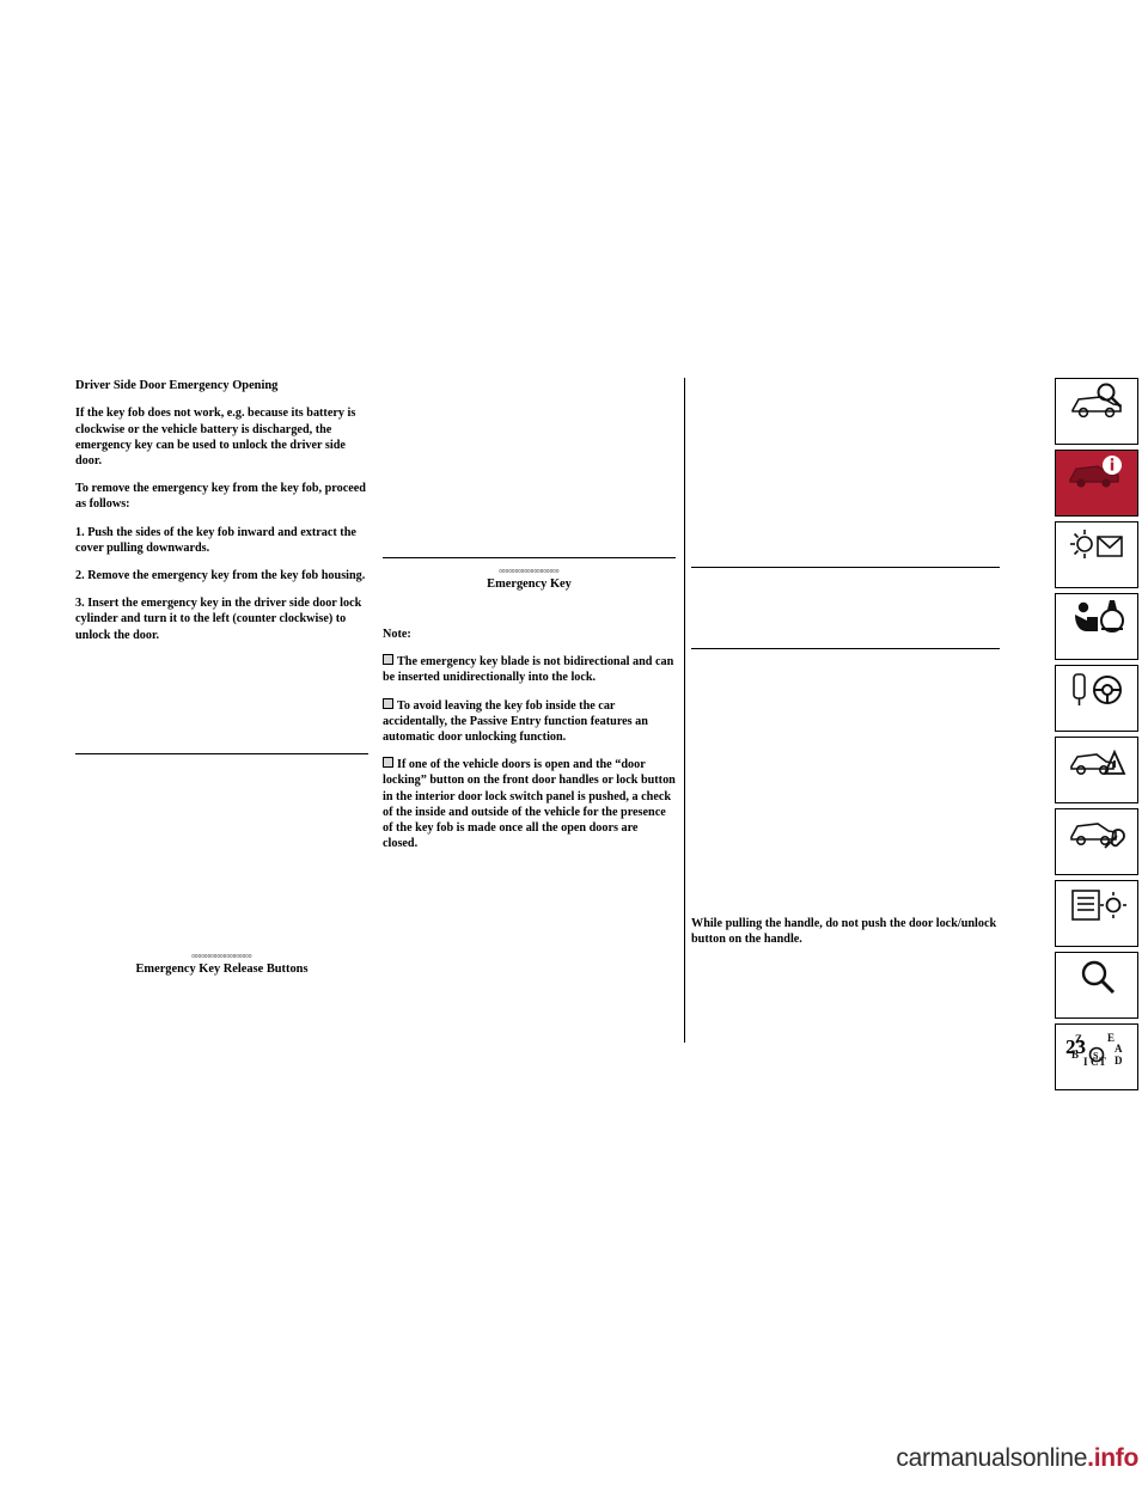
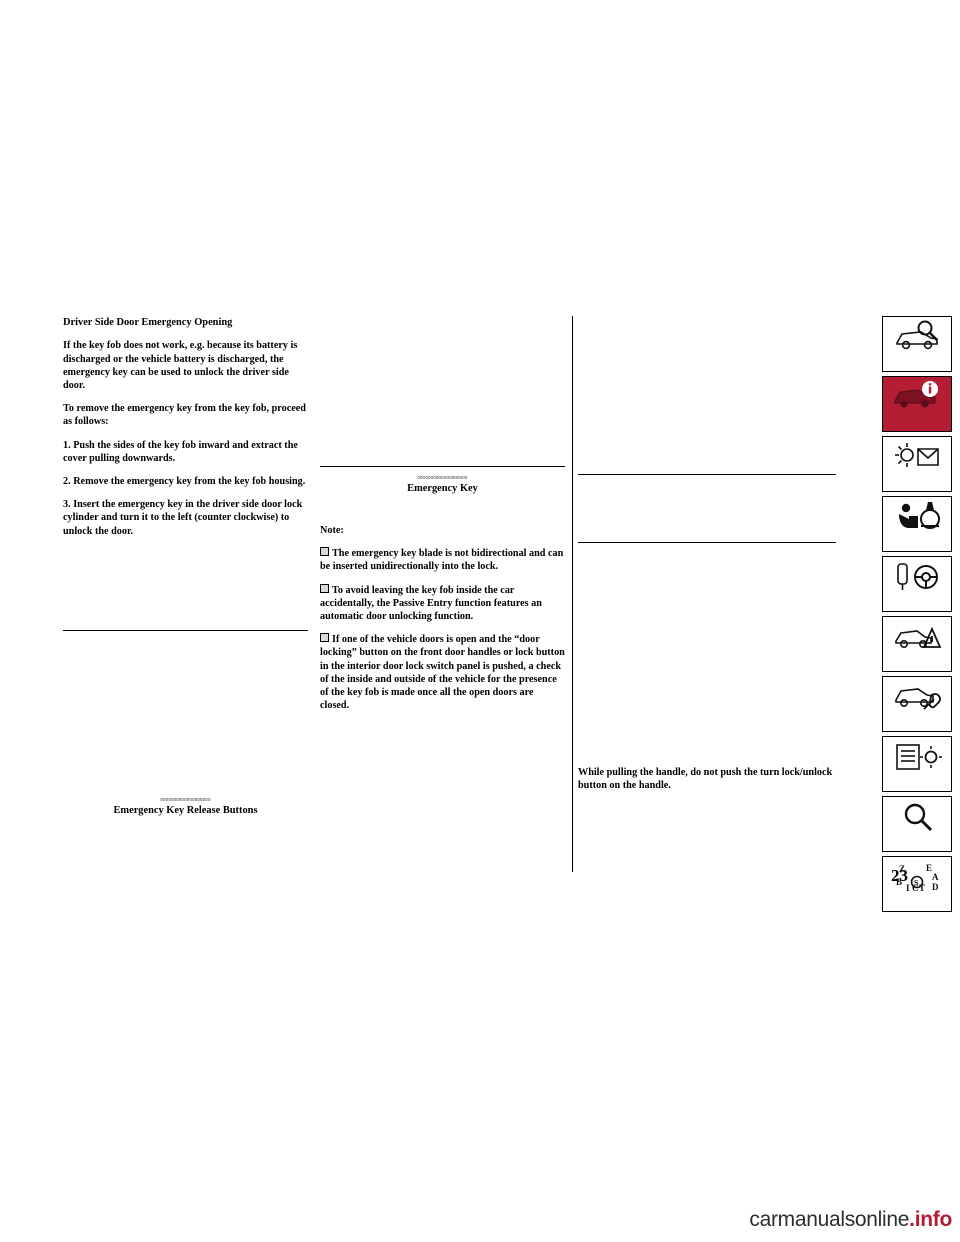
  Driver Side Door Emergency Opening
- If the key fob does not work, e.g. because its battery is clockwise or the vehicle battery is discharged, the emergency key can be used to unlock the driver side door.
+ If the key fob does not work, e.g. because its battery is discharged or the vehicle battery is discharged, the emergency key can be used to unlock the driver side door.
  To remove the emergency key from the key fob, proceed as follows:
  1. Push the sides of the key fob inward and extract the cover pulling downwards.
  2. Remove the emergency key from the key fob housing.
  3. Insert the emergency key in the driver side door lock cylinder and turn it to the left (counter clockwise) to unlock the door.
  Emergency Key Release Buttons
  Emergency Key
  Note:
  The emergency key blade is not bidirectional and can be inserted unidirectionally into the lock.
  To avoid leaving the key fob inside the car accidentally, the Passive Entry function features an automatic door unlocking function.
  If one of the vehicle doors is open and the “door locking” button on the front door handles or lock button in the interior door lock switch panel is pushed, a check of the inside and outside of the vehicle for the presence of the key fob is made once all the open doors are closed.
- While pulling the handle, do not push the door lock/unlock button on the handle.
+ While pulling the handle, do not push the turn lock/unlock button on the handle.
  Z
  E
  A
  B
  D
  I
  T
  S
  23
  carmanualsonline.info
